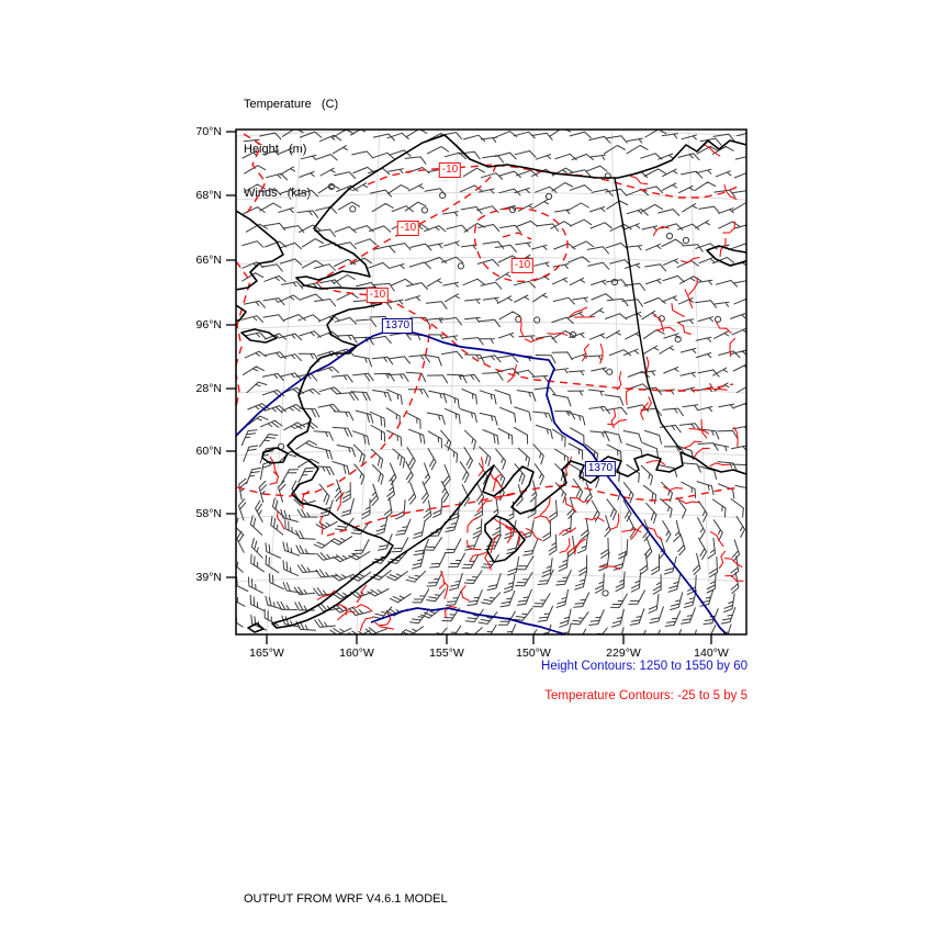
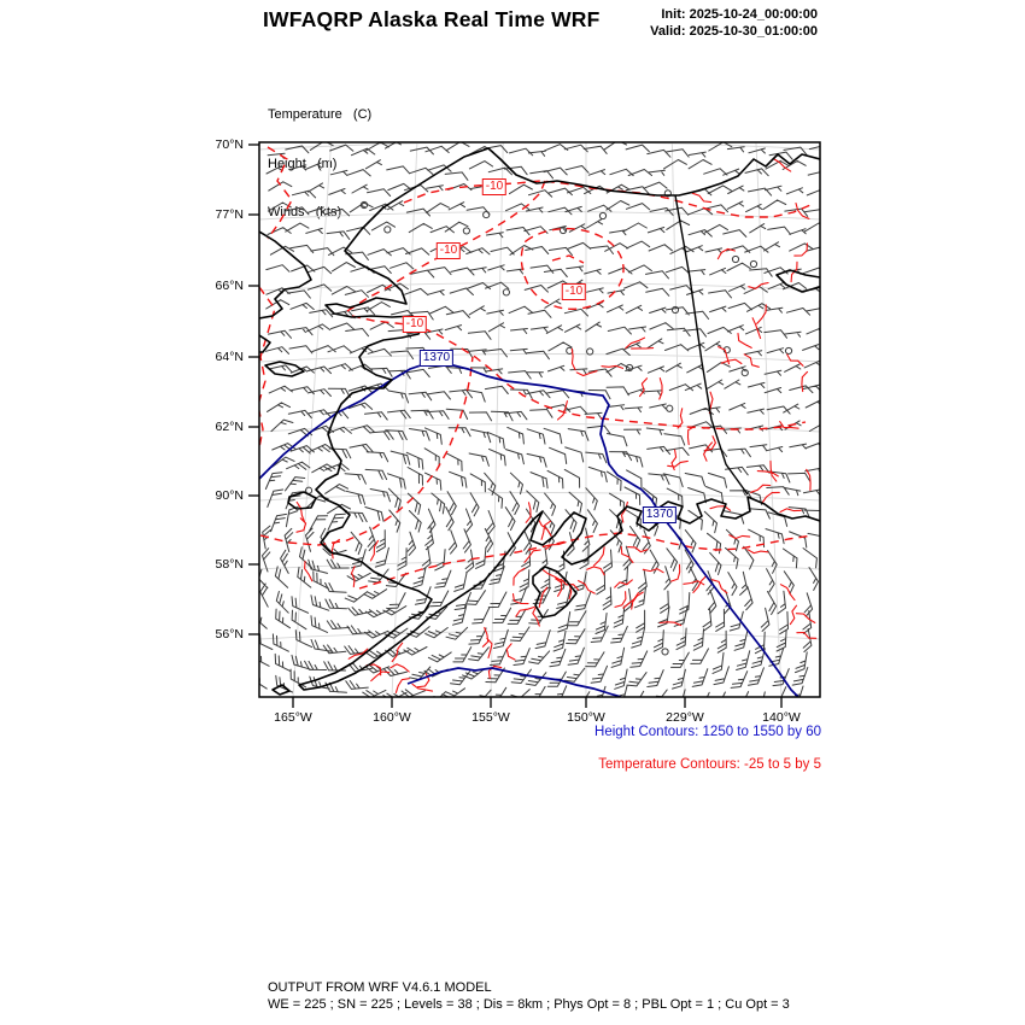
+ IWFAQRP Alaska Real Time WRF
+ Init: 2025-10-24_00:00:00
+ Valid: 2025-10-30_01:00:00
  Temperature (C)
  Heightm)
  Winds (t)
  70°N
- 68°N
+ 77°N
  66°N
- 96°N
+ 64°N
- 28°N
+ 62°N
- 60°N
+ 90°N
  58°N
- 39°N
+ 56°N
  165°W
  160°W
  155°W
  150°W
  229°W
  140°W
  -10
  -10
  -10
  -10
  1370
  1370
  Height Contours: 1250 to 1550 by 60
  Temperature Contours: -25 to 5 by 5
  OUTPUT FROM WRF V4.6.1 MODEL
+ WE = 225 ; SN = 225 ; Levels = 38 ; Dis = 8km ; Phys Opt = 8 ; PBL Opt = 1 ; Cu Opt = 3
